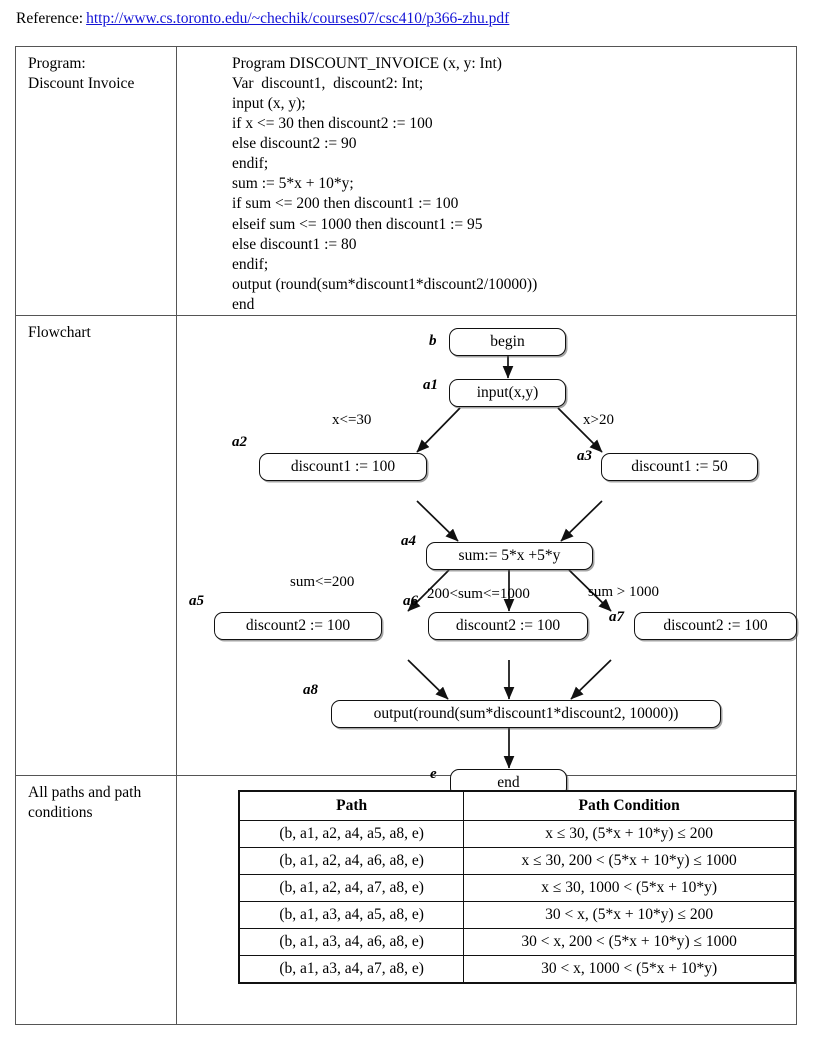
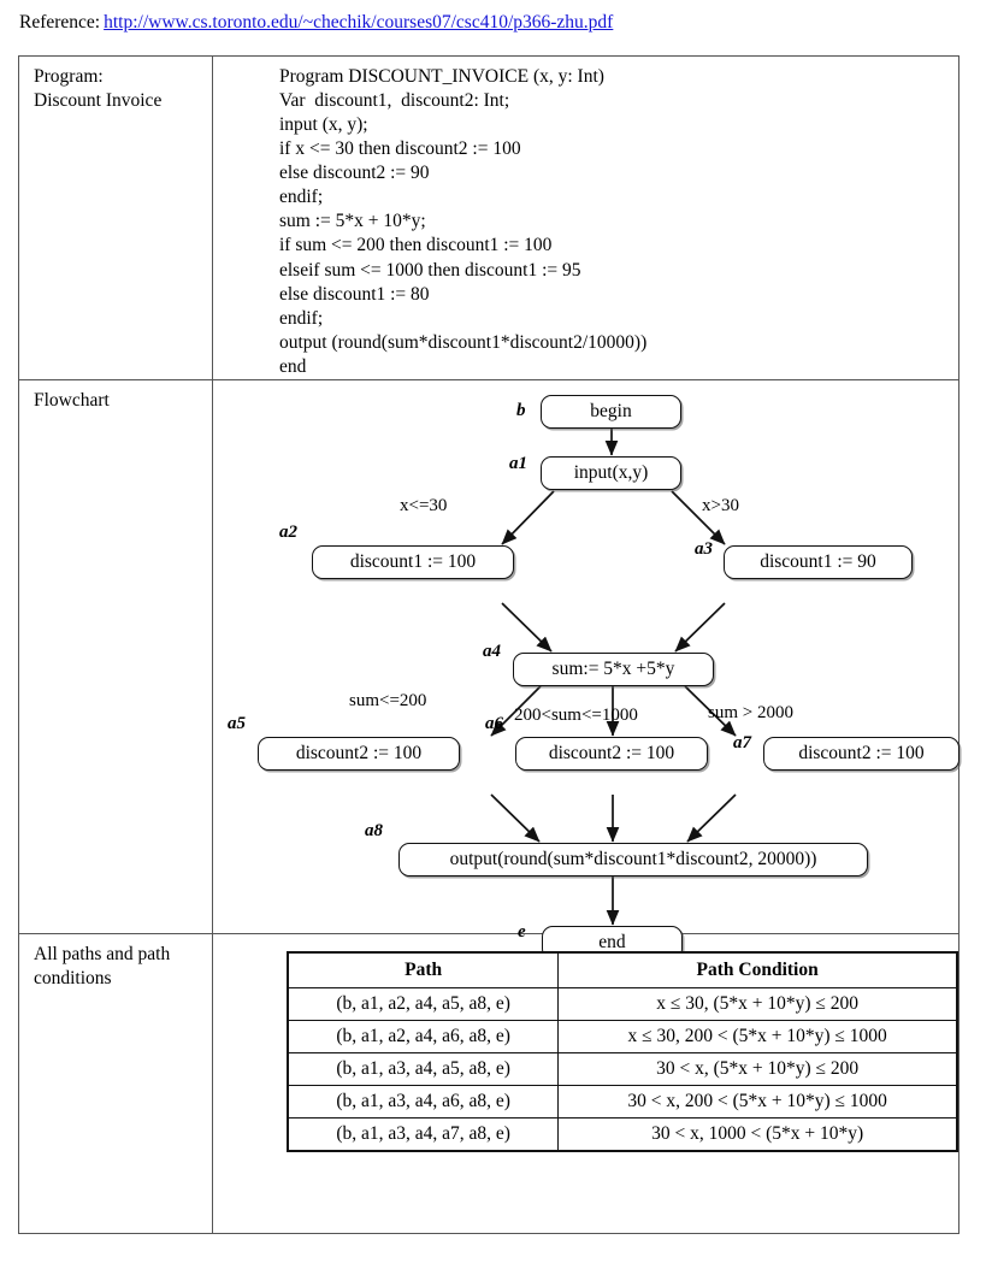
  Reference: http://www.cs.toronto.edu/~chechik/courses07/csc410/p366-zhu.pdf
  Program:
  Discount Invoice
  Program DISCOUNT_INVOICE (x, y: Int)
  Var discount1, discount2: Int;
  input (x, y);
  if x <= 30 then discount2 := 100
  else discount2 := 90
  endif;
  sum := 5*x + 10*y;
  if sum <= 200 then discount1 := 100
  elseif sum <= 1000 then discount1 := 95
  else discount1 := 80
  endif;
  output (round(sum*discount1*discount2/10000))
  end
  Flowchart
  begin
  b
  input(x,y)
  a1
  discount1 := 100
  a2
- discount1 := 50
+ discount1 := 90
  a3
  sum:= 5*x +5*y
  a4
  discount2 := 100
  a5
  discount2 := 100
  a6
  discount2 := 100
  a7
- output(round(sum*discount1*discount2, 10000))
+ output(round(sum*discount1*discount2, 20000))
  a8
  end
  e
  x<=30
- x>20
+ x>30
  sum<=200
  200<sum<=1000
- sum > 1000
+ sum > 2000
  All paths and path conditions
  Path	Path Condition
  (b, a1, a2, a4, a5, a8, e)	x ≤ 30, (5*x + 10*y) ≤ 200
  (b, a1, a2, a4, a6, a8, e)	x ≤ 30, 200 < (5*x + 10*y) ≤ 1000
- (b, a1, a2, a4, a7, a8, e)	x ≤ 30, 1000 < (5*x + 10*y)
  (b, a1, a3, a4, a5, a8, e)	30 < x, (5*x + 10*y) ≤ 200
  (b, a1, a3, a4, a6, a8, e)	30 < x, 200 < (5*x + 10*y) ≤ 1000
  (b, a1, a3, a4, a7, a8, e)	30 < x, 1000 < (5*x + 10*y)
